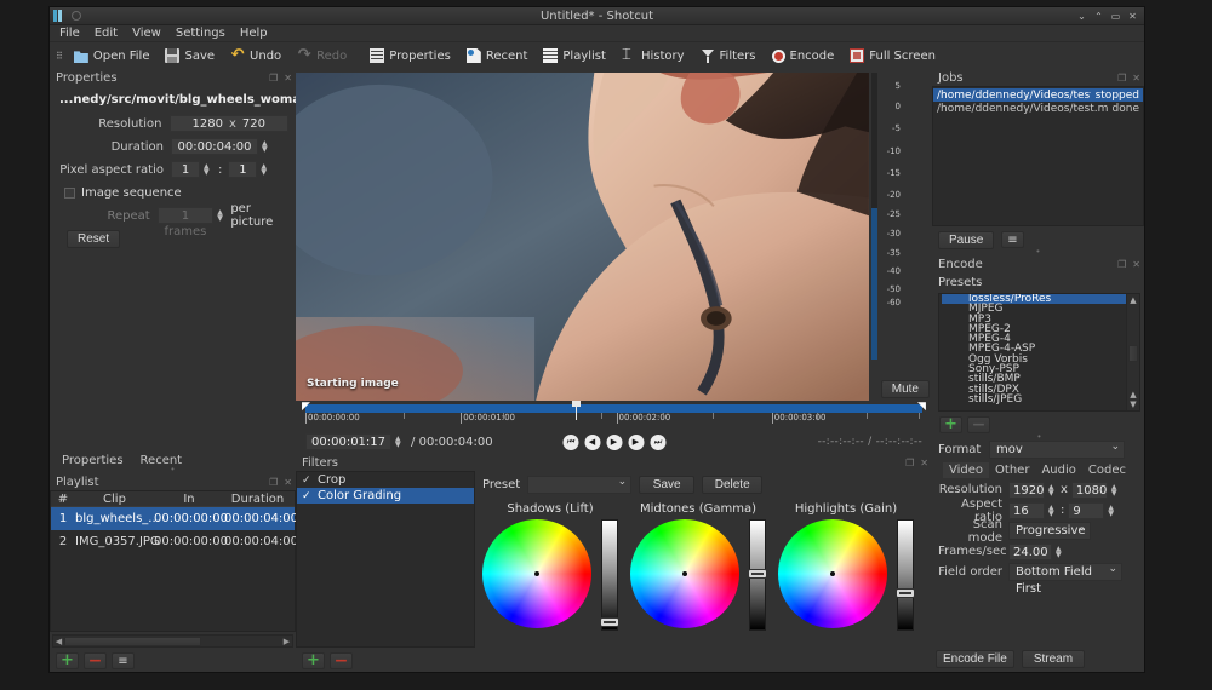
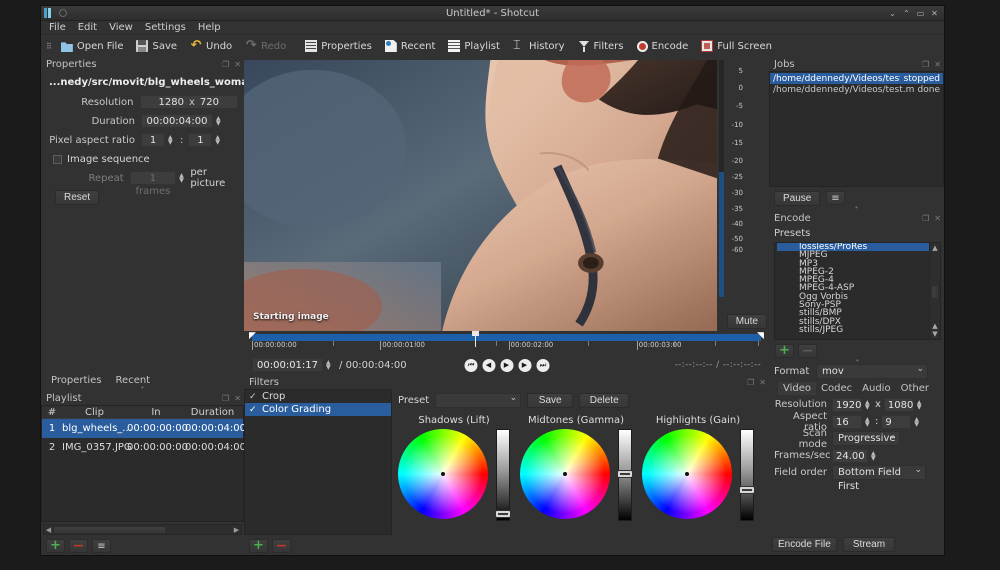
  Untitled* - Shotcut
  ⌄
  ⌃
  ▭
  ✕
  File
  Edit
  View
  Settings
  Help
  ⠿
  Open File
  Save
  ↶
  Undo
  ↷
  Redo
  Properties
  Recent
  Playlist
  History
  Filters
  Encode
  Full Screen
  Properties
  ❐
  ✕
  ...nedy/src/movit/blg_wheels_wom
  Resolution
  1280
  x
  720
  Duration
  00:00:04:00
  Pixel aspect ratio
  1
  :
  1
  Image sequence
  Repeat
  1 frames
  per picture
  Reset
  Properties
  Recent
  •
  Playlist
  ❐
  ✕
  #
  Clip
  In
  Duration
  1
  blg_wheels_.
  00:00:00:00
  00:00:04:00
  2
  IMG_0357.JP
  00:00:00:00
  00:00:04:00
  ◀
  ▶
  +
  −
  ≡
  Starting image
  5
  0
  -5
  -10
  -15
  -20
  -25
  -30
  -35
  -40
  -50
  -60
  Mute
  00:00:00:00
  00:00:01:00
  00:00:02:0
  00:00:03:0
  ◤
  ◥
  00:00:01:17
  / 00:00:04:00
  ⏮
  ◀
  ▶
  ▶
  ⏭
  --:--:--:-- / --:--:--:--
  Filters
  ❐
  ✕
  ✓
  Crop
  ✓
  Color Grading
  Preset
  Save
  Delete
  Shadows (Lift)
  Midtones (Gamma)
  Highlights (Gain)
  +
  −
  Jobs
  ❐
  ✕
  /home/ddennedy/Videos/tes
  stopped
  /home/ddennedy/Videos/test.m
  done
  Pause
  ≡
  •
  Encode
  ❐
  ✕
  Presets
  lossless/ProRes
  MJPEG
  MP3
  MPEG-2
  MPEG-4
  MPEG-4-ASP
  Ogg Vorbis
  Sony-PSP
  stills/BMP
  stills/DPX
  stills/JPEG
  ▲
  ▲
  ▼
  +
  −
  •
  Format
  mov
  Video
- Other
+ Codec
  Audio
- Codec
+ Other
  Resolution
  1920
  x
  1080
  Aspect ratio
  16
  :
  9
  Scan mode
  Progressive
  Frames/sec
  24.00
  Field order
  Bottom Field First
  Encode File
  Stream
